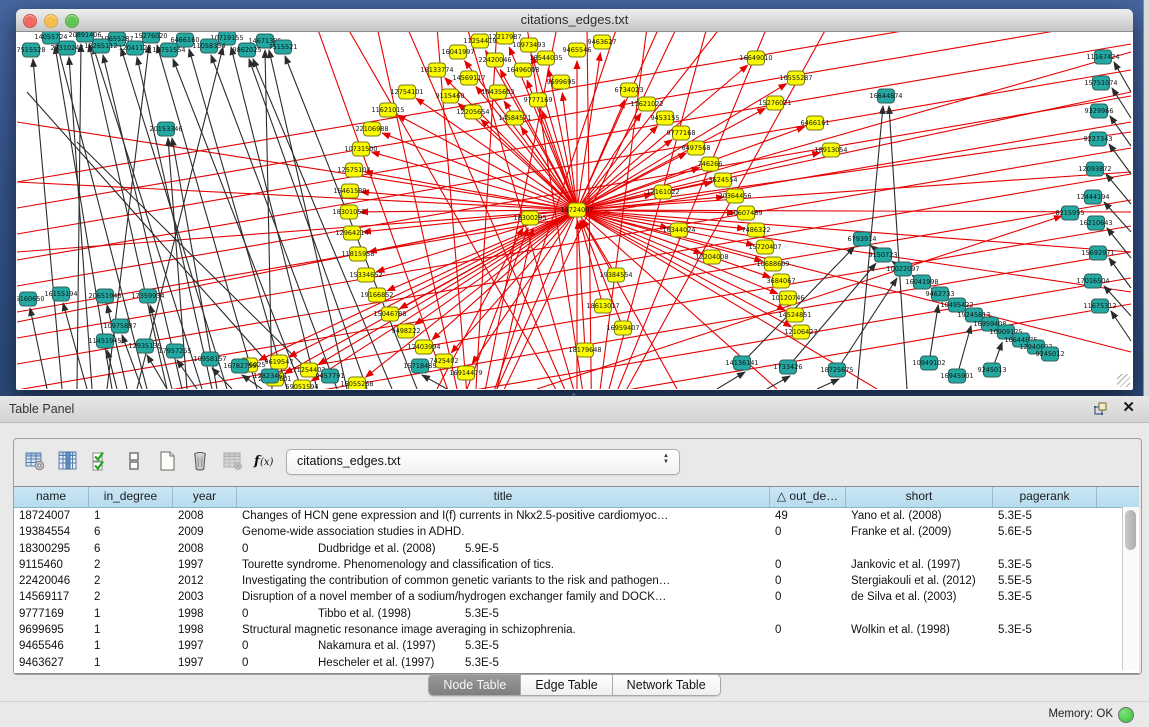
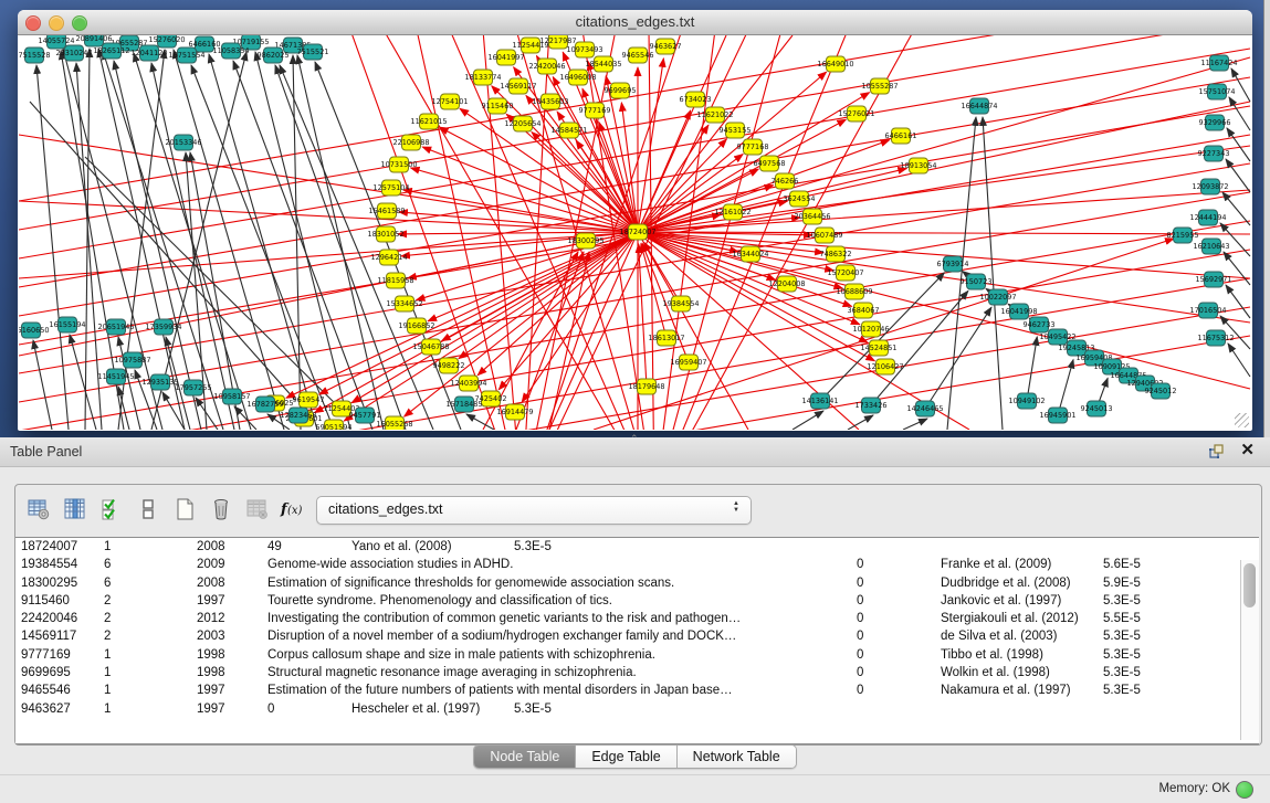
  citations_edges.txt
  18724007
  12754101
  11621015
  22106988
  10731500
  12575104
  15461589
  18301052
  12964214
  11815958
  15334652
  19166852
  15046788
  9498222
  12403994
  7425402
  16914479
  59051594
  16055268
  9619547
  7125440
  18133774
  16041997
  11254419
  12217987
  10973493
  22420046
  14569117
  9115460
  12205654
  10435603
  16496008
  18544035
  14584571
  9777169
  9699695
  9465546
  9463627
  6734023
  11621022
  9453155
  9777168
  6497568
  746266
  3624554
  20364456
  10607489
  7486322
  15720407
  10688609
  3684067
  10120746
  14524851
  12106427
  16649010
  10555287
  15276021
  6466161
  18913054
  19384554
  18613017
  16959407
  18179648
  18300295
  12161022
  16344024
  12204008
  14055724
  20891406
  655287
  15276020
  6466160
  10719155
  146713
  7515528
  23310247
  18265112
  12041120
  16751554
  11058354
  9862025
  7515521
  20153346
  16644874
  8215955
  11167424
  15751074
  9329966
  9227343
  12093872
  12444194
  16210643
  15692971
  17016504
  11675312
  6793914
  9150723
  10022097
  16041998
  9462733
  10495422
  19245813
  16959408
  10909125
  166448
  129406
  9245012
  5160650
  16155194
  20651945
  17359934
  10975887
  11451945
  12935135
  17957255
  10958157
  16782759
  12823468
  9457791
  15718485
  14136141
  1733426
  10949102
  16945901
  9245013
- 18725675
+ 14246465
  ⌃
  Table Panel
  ✕
  f
  (x)
  citations_edges.txt
- name
- in_degree
- year
- title
- △ out_de…
- short
- pagerank
  18724007
  1
  2008
- Changes of HCN gene expression and I(f) currents in Nkx2.5-positive cardiomyoc…
  49
  Yano et al. (2008)
  5.3E-5
  19384554
  6
  2009
  Genome-wide association studies in ADHD.
  0
  Franke et al. (2009)
  5.6E-5
  18300295
  6
  2008
+ Estimation of significance thresholds for genomewide association scans.
  0
  Dudbridge et al. (2008)
  5.9E-5
  9115460
  2
  1997
  Tourette syndrome. Phenomenology and classification of tics.
  0
  Jankovic et al. (1997)
  5.3E-5
  22420046
  2
  2012
  Investigating the contribution of common genetic variants to the risk and pathogen…
  0
  Stergiakouli et al. (2012)
  5.5E-5
  14569117
  2
  2003
  Disruption of a novel member of a sodium/hydrogen exchanger family and DOCK…
  0
  de Silva et al. (2003)
  5.3E-5
  9777169
  1
  1998
+ Corpus callosum shape and size in male patients with schizophrenia.
  0
  Tibbo et al. (1998)
  5.3E-5
  9699695
  1
  1998
  Structural magnetic resonance image averaging in schizophrenia.
  0
  Wolkin et al. (1998)
  5.3E-5
  9465546
  1
  1997
+ Estimation of the future numbers of patients with mental disorders in Japan base…
  0
  Nakamura et al. (1997)
  5.3E-5
  9463627
  1
  1997
  0
  Hescheler et al. (1997)
  5.3E-5
  Node Table
  Edge Table
  Network Table
  Memory: OK
